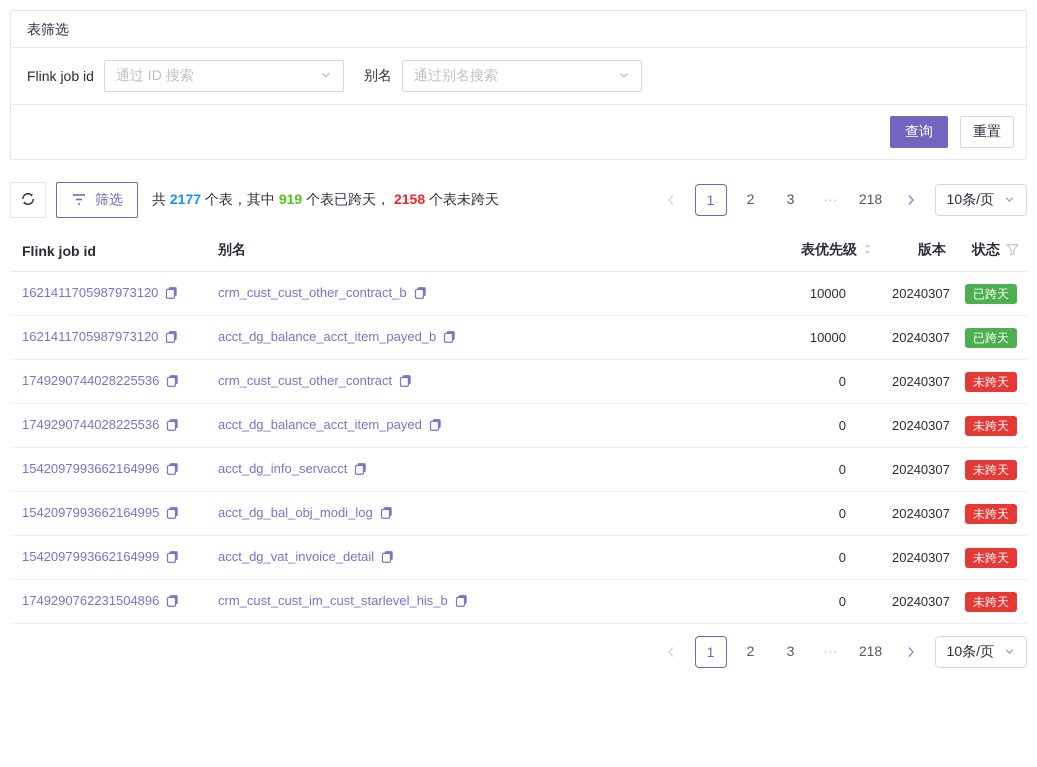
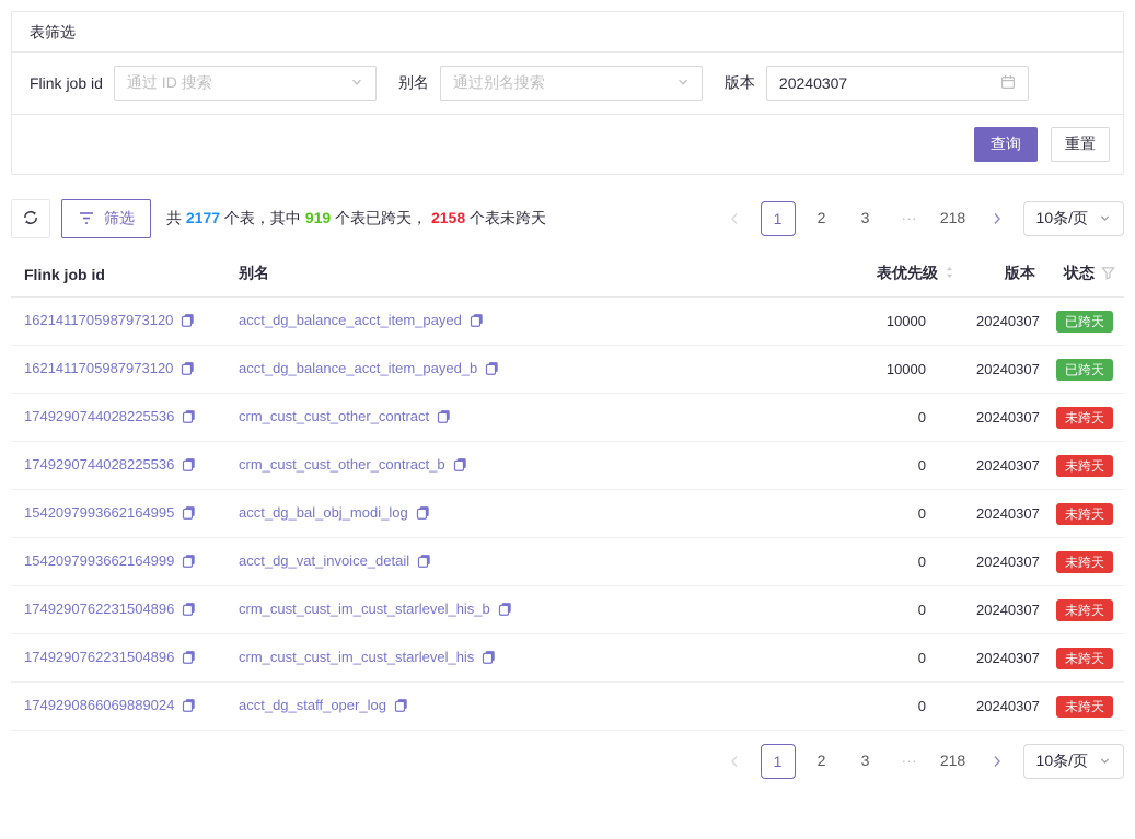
  表筛选
  Flink job id
  通过 ID 搜索
  别名
  通过别名搜索
+ 版本
+ 20240307
  查询
  重置
  筛选
  共 2177 个表，其中 919 个表已跨天， 2158 个表未跨天
  1
  2
  3
  ···
  218
  10条/页
  Flink job id	别名	表优先级	版本	状态
- 1621411705987973120	crm_cust_cust_other_contract_b	10000	20240307	已跨天
+ 1621411705987973120	acct_dg_balance_acct_item_payed	10000	20240307	已跨天
  1621411705987973120	acct_dg_balance_acct_item_payed_b	10000	20240307	已跨天
  1749290744028225536	crm_cust_cust_other_contract	0	20240307	未跨天
- 1749290744028225536	acct_dg_balance_acct_item_payed	0	20240307	未跨天
+ 1749290744028225536	crm_cust_cust_other_contract_b	0	20240307	未跨天
- 1542097993662164996	acct_dg_info_servacct	0	20240307	未跨天
  1542097993662164995	acct_dg_bal_obj_modi_log	0	20240307	未跨天
  1542097993662164999	acct_dg_vat_invoice_detail	0	20240307	未跨天
  1749290762231504896	crm_cust_cust_im_cust_starlevel_his_b	0	20240307	未跨天
+ 1749290762231504896	crm_cust_cust_im_cust_starlevel_his	0	20240307	未跨天
+ 1749290866069889024	acct_dg_staff_oper_log	0	20240307	未跨天
  1
  2
  3
  ···
  218
  10条/页
